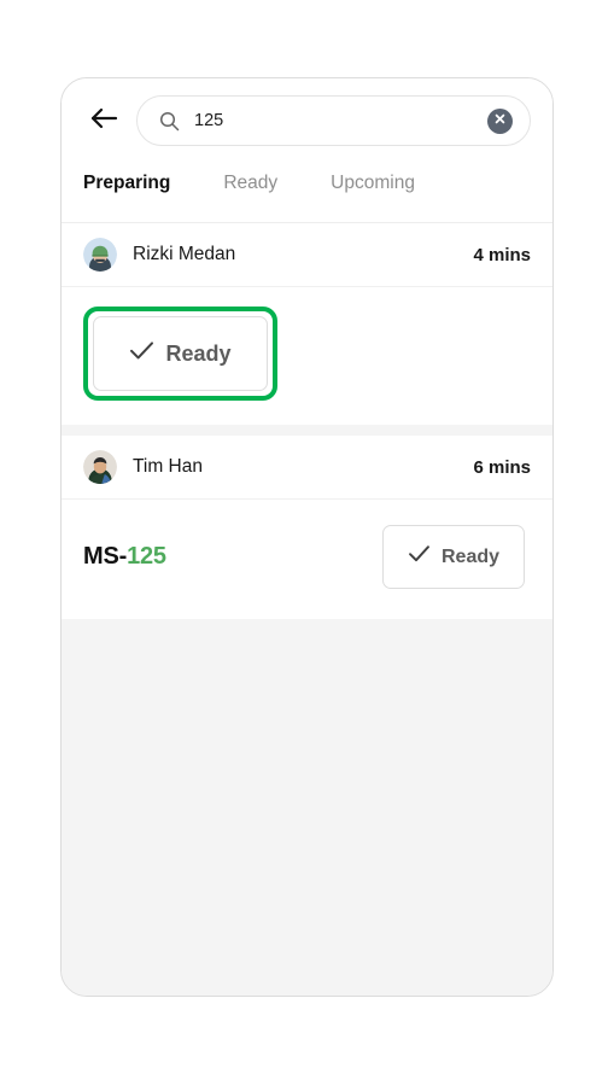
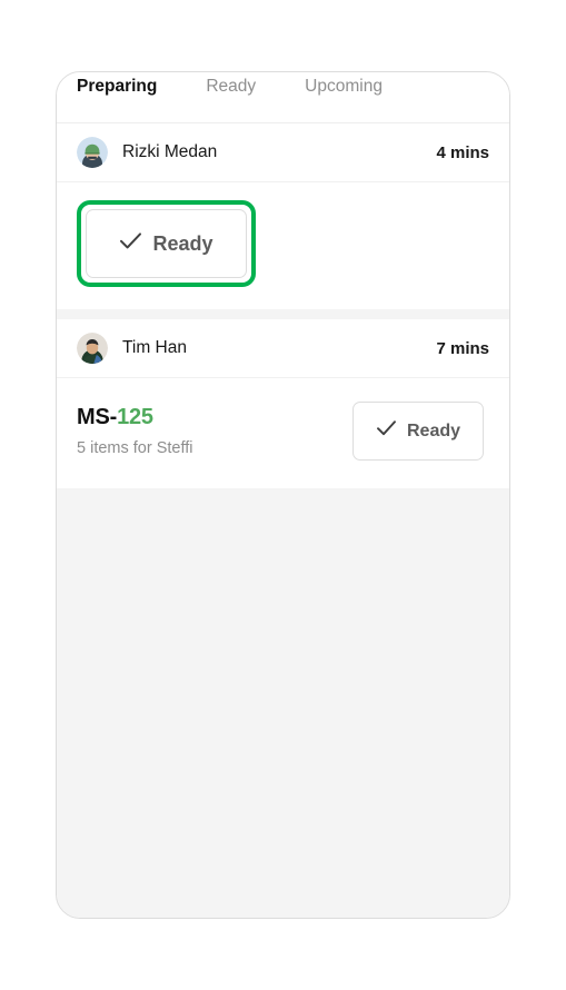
- 125
  Preparing
  Ready
  Upcoming
  Rizki Medan
  4 mins
  Ready
  Tim Han
- 6 mins
+ 7 mins
  MS-125
+ 5 items for Steffi
  Ready
